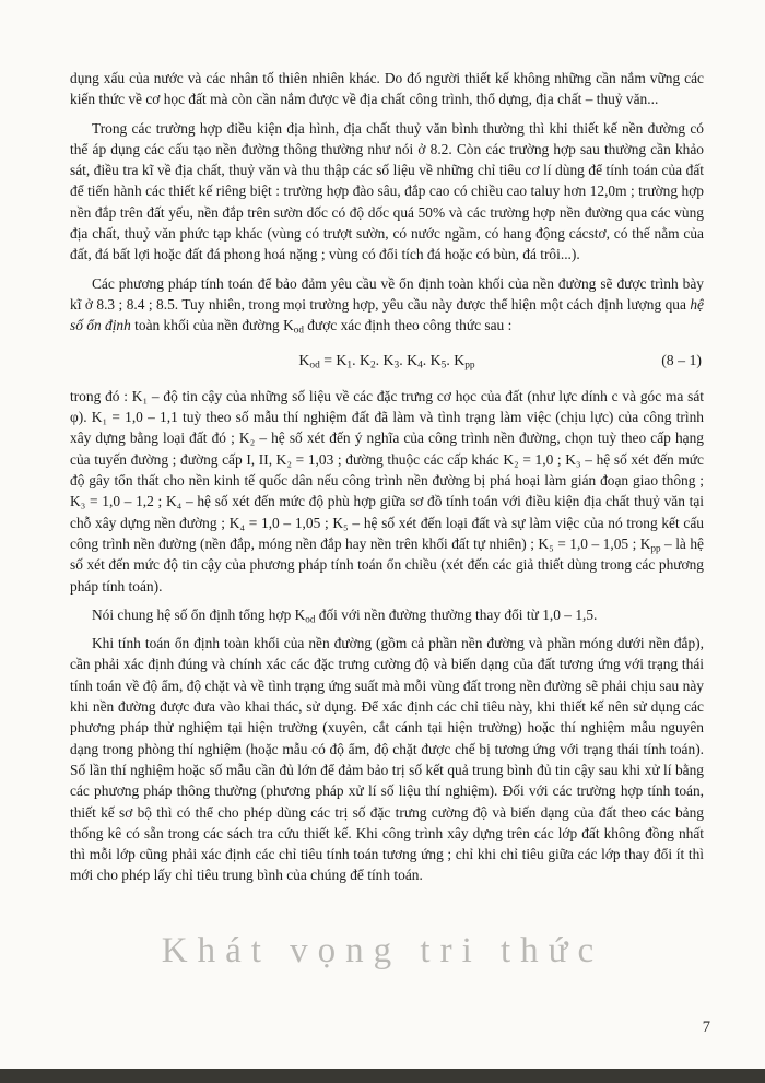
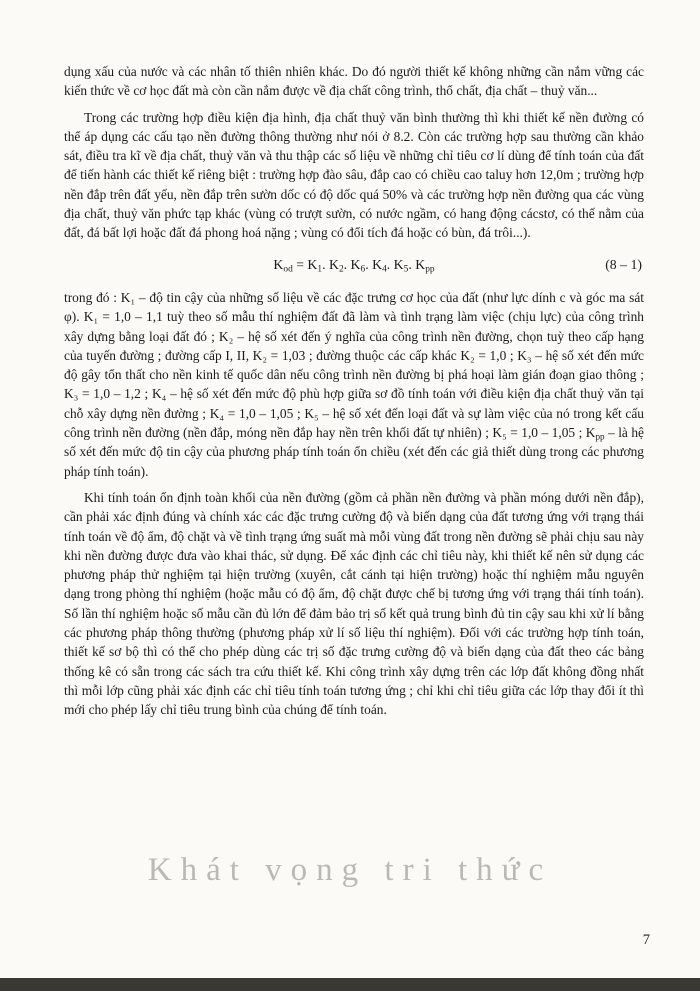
  Khát vọng tri thức
- dụng xấu của nước và các nhân tố thiên nhiên khác. Do đó người thiết kế không những cần nắm vững các kiến thức về cơ học đất mà còn cần nắm được về địa chất công trình, thổ dựng, địa chất – thuỷ văn...
+ dụng xấu của nước và các nhân tố thiên nhiên khác. Do đó người thiết kế không những cần nắm vững các kiến thức về cơ học đất mà còn cần nắm được về địa chất công trình, thổ chất, địa chất – thuỷ văn...
  Trong các trường hợp điều kiện địa hình, địa chất thuỷ văn bình thường thì khi thiết kế nền đường có thể áp dụng các cấu tạo nền đường thông thường như nói ở 8.2. Còn các trường hợp sau thường cần khảo sát, điều tra kĩ về địa chất, thuỷ văn và thu thập các số liệu về những chỉ tiêu cơ lí dùng để tính toán của đất để tiến hành các thiết kế riêng biệt : trường hợp đào sâu, đắp cao có chiều cao taluy hơn 12,0m ; trường hợp nền đắp trên đất yếu, nền đắp trên sườn dốc có độ dốc quá 50% và các trường hợp nền đường qua các vùng địa chất, thuỷ văn phức tạp khác (vùng có trượt sườn, có nước ngầm, có hang động cácstơ, có thế nằm của đất, đá bất lợi hoặc đất đá phong hoá nặng ; vùng có đổi tích đá hoặc có bùn, đá trôi...).
- Các phương pháp tính toán để bảo đảm yêu cầu về ổn định toàn khối của nền đường sẽ được trình bày kĩ ở 8.3 ; 8.4 ; 8.5. Tuy nhiên, trong mọi trường hợp, yêu cầu này được thể hiện một cách định lượng qua hệ số ổn định toàn khối của nền đường Kod được xác định theo công thức sau :
- Kod = K1. K2. K3. K4. K5. Kpp
+ Kod = K1. K2. K6. K4. K5. Kpp
  (8 – 1)
  trong đó : K₁ – độ tin cậy của những số liệu về các đặc trưng cơ học của đất (như lực dính c và góc ma sát φ). K₁ = 1,0 – 1,1 tuỳ theo số mẫu thí nghiệm đất đã làm và tình trạng làm việc (chịu lực) của công trình xây dựng bằng loại đất đó ; K₂ – hệ số xét đến ý nghĩa của công trình nền đường, chọn tuỳ theo cấp hạng của tuyến đường ; đường cấp I, II, K₂ = 1,03 ; đường thuộc các cấp khác K₂ = 1,0 ; K₃ – hệ số xét đến mức độ gây tổn thất cho nền kinh tế quốc dân nếu công trình nền đường bị phá hoại làm gián đoạn giao thông ; K₃ = 1,0 – 1,2 ; K₄ – hệ số xét đến mức độ phù hợp giữa sơ đồ tính toán với điều kiện địa chất thuỷ văn tại chỗ xây dựng nền đường ; K₄ = 1,0 – 1,05 ; K₅ – hệ số xét đến loại đất và sự làm việc của nó trong kết cấu công trình nền đường (nền đắp, móng nền đắp hay nền trên khối đất tự nhiên) ; K₅ = 1,0 – 1,05 ; Kpp – là hệ số xét đến mức độ tin cậy của phương pháp tính toán ổn chiều (xét đến các giả thiết dùng trong các phương pháp tính toán).
- Nói chung hệ số ổn định tổng hợp Kod đối với nền đường thường thay đổi từ 1,0 – 1,5.
  Khi tính toán ổn định toàn khối của nền đường (gồm cả phần nền đường và phần móng dưới nền đắp), cần phải xác định đúng và chính xác các đặc trưng cường độ và biến dạng của đất tương ứng với trạng thái tính toán về độ ẩm, độ chặt và về tình trạng ứng suất mà mỗi vùng đất trong nền đường sẽ phải chịu sau này khi nền đường được đưa vào khai thác, sử dụng. Để xác định các chỉ tiêu này, khi thiết kế nên sử dụng các phương pháp thử nghiệm tại hiện trường (xuyên, cắt cánh tại hiện trường) hoặc thí nghiệm mẫu nguyên dạng trong phòng thí nghiệm (hoặc mẫu có độ ẩm, độ chặt được chế bị tương ứng với trạng thái tính toán). Số lần thí nghiệm hoặc số mẫu cần đủ lớn để đảm bảo trị số kết quả trung bình đủ tin cậy sau khi xử lí bằng các phương pháp thông thường (phương pháp xử lí số liệu thí nghiệm). Đối với các trường hợp tính toán, thiết kế sơ bộ thì có thể cho phép dùng các trị số đặc trưng cường độ và biến dạng của đất theo các bảng thống kê có sẵn trong các sách tra cứu thiết kế. Khi công trình xây dựng trên các lớp đất không đồng nhất thì mỗi lớp cũng phải xác định các chỉ tiêu tính toán tương ứng ; chỉ khi chỉ tiêu giữa các lớp thay đổi ít thì mới cho phép lấy chỉ tiêu trung bình của chúng để tính toán.
  7
